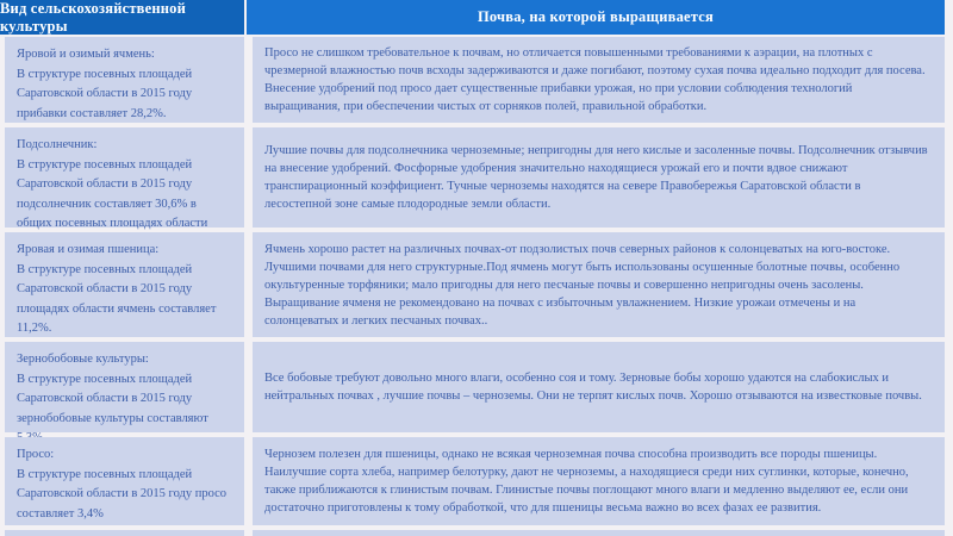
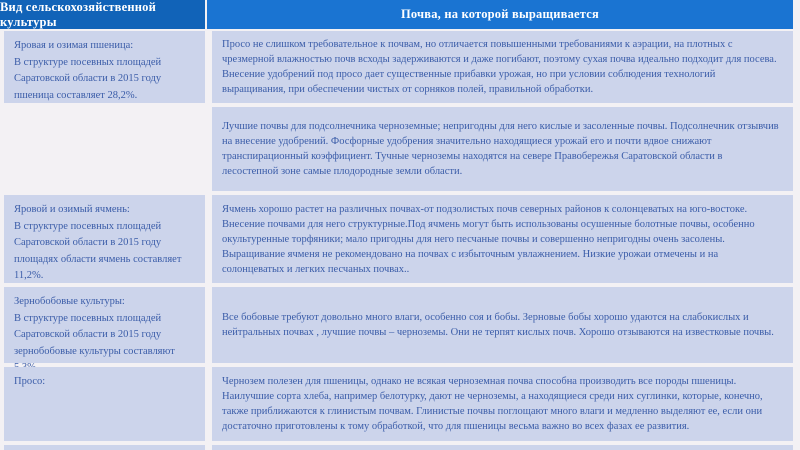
  Вид сельскохозяйственной культуры
  Почва, на которой выращивается
- Яровой и озимый ячмень:
+ Яровая и озимая пшеница:
- В структуре посевных площадей Саратовской области в 2015 году прибавки составляет 28,2%.
+ В структуре посевных площадей Саратовской области в 2015 году пшеница составляет 28,2%.
  Просо не слишком требовательное к почвам, но отличается повышенными требованиями к аэрации, на плотных с чрезмерной влажностью почв всходы задерживаются и даже погибают, поэтому сухая почва идеально подходит для посева. Внесение удобрений под просо дает существенные прибавки урожая, но при условии соблюдения технологий выращивания, при обеспечении чистых от сорняков полей, правильной обработки.
- Подсолнечник:
- В структуре посевных площадей Саратовской области в 2015 году подсолнечник составляет 30,6% в общих посевных площадях области
  Лучшие почвы для подсолнечника черноземные; непригодны для него кислые и засоленные почвы. Подсолнечник отзывчив на внесение удобрений. Фосфорные удобрения значительно находящиеся урожай его и почти вдвое снижают транспирационный коэффициент. Тучные черноземы находятся на севере Правобережья Саратовской области в лесостепной зоне самые плодородные земли области.
- Яровая и озимая пшеница:
+ Яровой и озимый ячмень:
  В структуре посевных площадей Саратовской области в 2015 году площадях области ячмень составляет 11,2%.
- Ячмень хорошо растет на различных почвах-от подзолистых почв северных районов к солонцеватых на юго-востоке. Лучшими почвами для него структурные.Под ячмень могут быть использованы осушенные болотные почвы, особенно окультуренные торфяники; мало пригодны для него песчаные почвы и совершенно непригодны очень засолены. Выращивание ячменя не рекомендовано на почвах с избыточным увлажнением. Низкие урожаи отмечены и на солонцеватых и легких песчаных почвах..
+ Ячмень хорошо растет на различных почвах-от подзолистых почв северных районов к солонцеватых на юго-востоке. Внесение почвами для него структурные.Под ячмень могут быть использованы осушенные болотные почвы, особенно окультуренные торфяники; мало пригодны для него песчаные почвы и совершенно непригодны очень засолены. Выращивание ячменя не рекомендовано на почвах с избыточным увлажнением. Низкие урожаи отмечены и на солонцеватых и легких песчаных почвах..
  Зернобобовые культуры:
  В структуре посевных площадей Саратовской области в 2015 году зернобобовые культуры составляют
- Все бобовые требуют довольно много влаги, особенно соя и тому. Зерновые бобы хорошо удаются на слабокислых и нейтральных почвах , лучшие почвы – черноземы. Они не терпят кислых почв. Хорошо отзываются на известковые почвы.
+ Все бобовые требуют довольно много влаги, особенно соя и бобы. Зерновые бобы хорошо удаются на слабокислых и нейтральных почвах , лучшие почвы – черноземы. Они не терпят кислых почв. Хорошо отзываются на известковые почвы.
  Просо:
- В структуре посевных площадей Саратовской области в 2015 году просо составляет 3,4%
  Чернозем полезен для пшеницы, однако не всякая черноземная почва способна производить все породы пшеницы. Наилучшие сорта хлеба, например белотурку, дают не черноземы, а находящиеся среди них суглинки, которые, конечно, также приближаются к глинистым почвам. Глинистые почвы поглощают много влаги и медленно выделяют ее, если они достаточно приготовлены к тому обработкой, что для пшеницы весьма важно во всех фазах ее развития.
